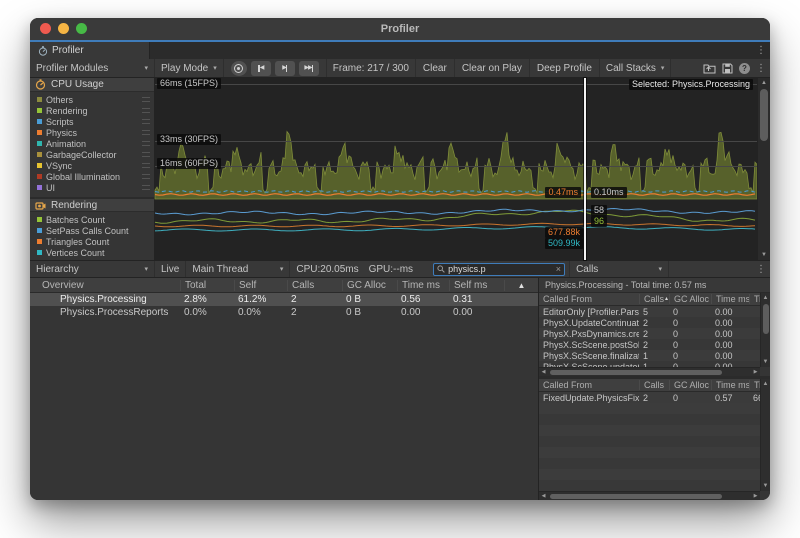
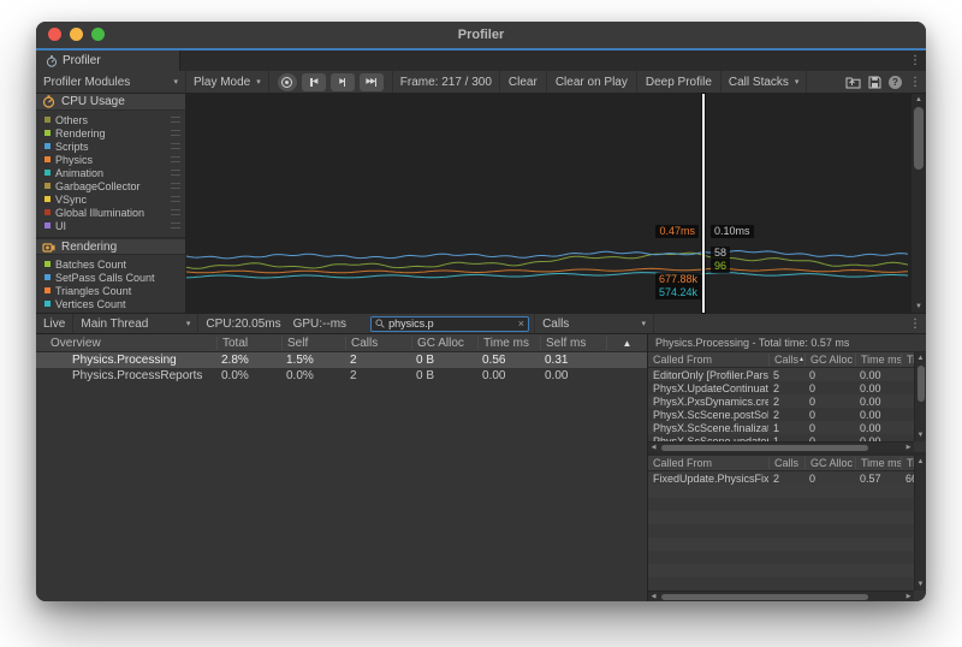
  Profiler
  Profiler
  ⋮
  Profiler Modules
  Play Mode
  Frame: 217 / 300
  Clear
  Clear on Play
  Deep Profile
  Call Stacks
  ?
  ⋮
  CPU Usage
  Others
  Rendering
  Scripts
  Physics
  Animation
  GarbageCollector
  VSync
  Global Illumination
  UI
  Rendering
  Batches Count
  SetPass Calls Count
  Triangles Count
  Vertices Count
- 66ms (15FPS)
- 33ms (30FPS)
- 16ms (60FPS)
- Selected: Physics.Processing
  0.47ms
  0.10ms
  58
  96
  677.88k
- 509.99k
+ 574.24k
- Hierarchy
  Live
  Main Thread
  CPU:20.05ms
  GPU:--ms
  physics.p
  ×
  Calls
  ⋮
  Overview
  Total
  Self
  Calls
  GC Alloc
  Time ms
  Self ms
  ▲
  Physics.Processing
  2.8%
- 61.2%
+ 1.5%
  2
  0 B
  0.56
  0.31
  Physics.ProcessReports
  0.0%
  0.0%
  2
  0 B
  0.00
  0.00
  Physics.Processing - Total time: 0.57 ms
  Called From
  Calls
  GC Alloc
  Time ms
  EditorOnly [Profiler.Pars
  5
  0
  0.00
  PhysX.UpdateContinuat
  2
  0
  0.00
  PhysX.PxsDynamics.cre
  2
  0
  0.00
  PhysX.ScScene.postSo
  2
  0
  0.00
  PhysX.ScScene.finaliza
  1
  0
  0.00
  Called From
  Calls
  GC Alloc
  Time ms
  FixedUpdate.PhysicsFix
  2
  0
  0.57
